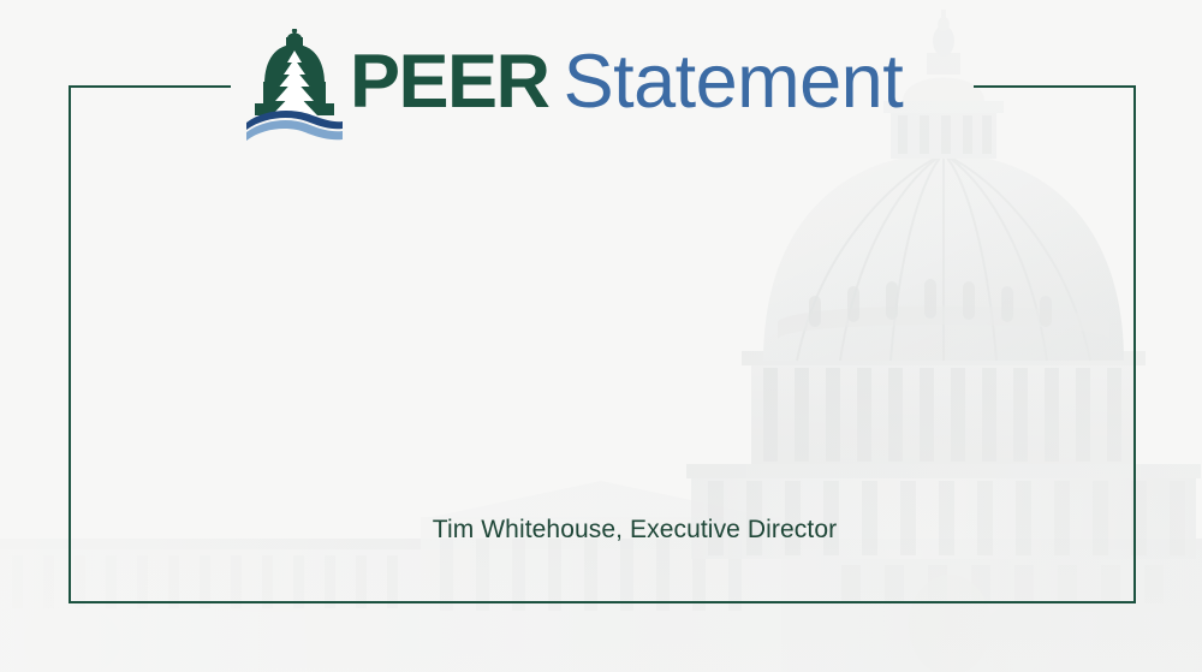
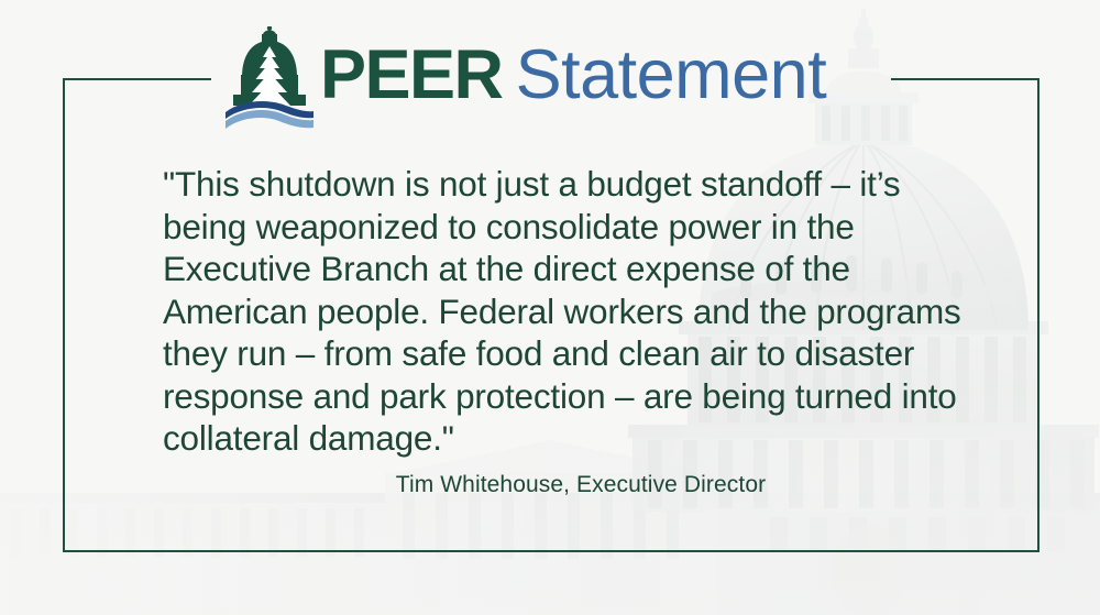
  PEER Statement
+ "This shutdown is not just a budget standoff – it’s
+ being weaponized to consolidate power in the
+ Executive Branch at the direct expense of the
+ American people. Federal workers and the programs
+ they run – from safe food and clean air to disaster
+ response and park protection – are being turned into
+ collateral damage."
  Tim Whitehouse, Executive Director
